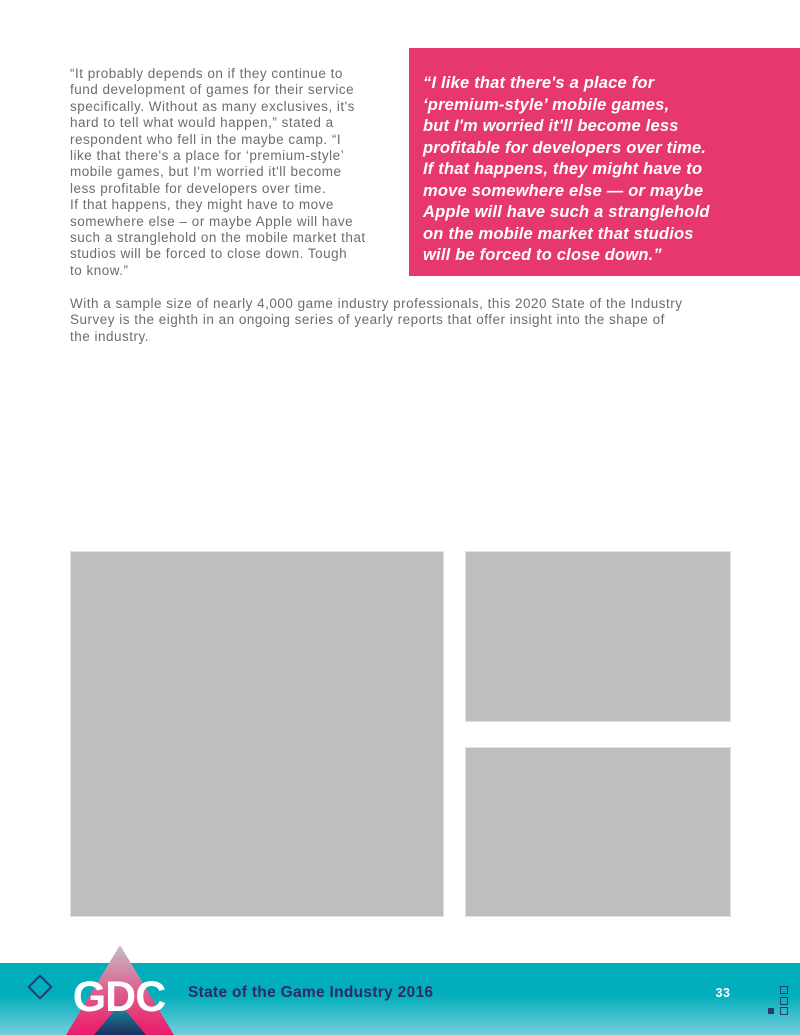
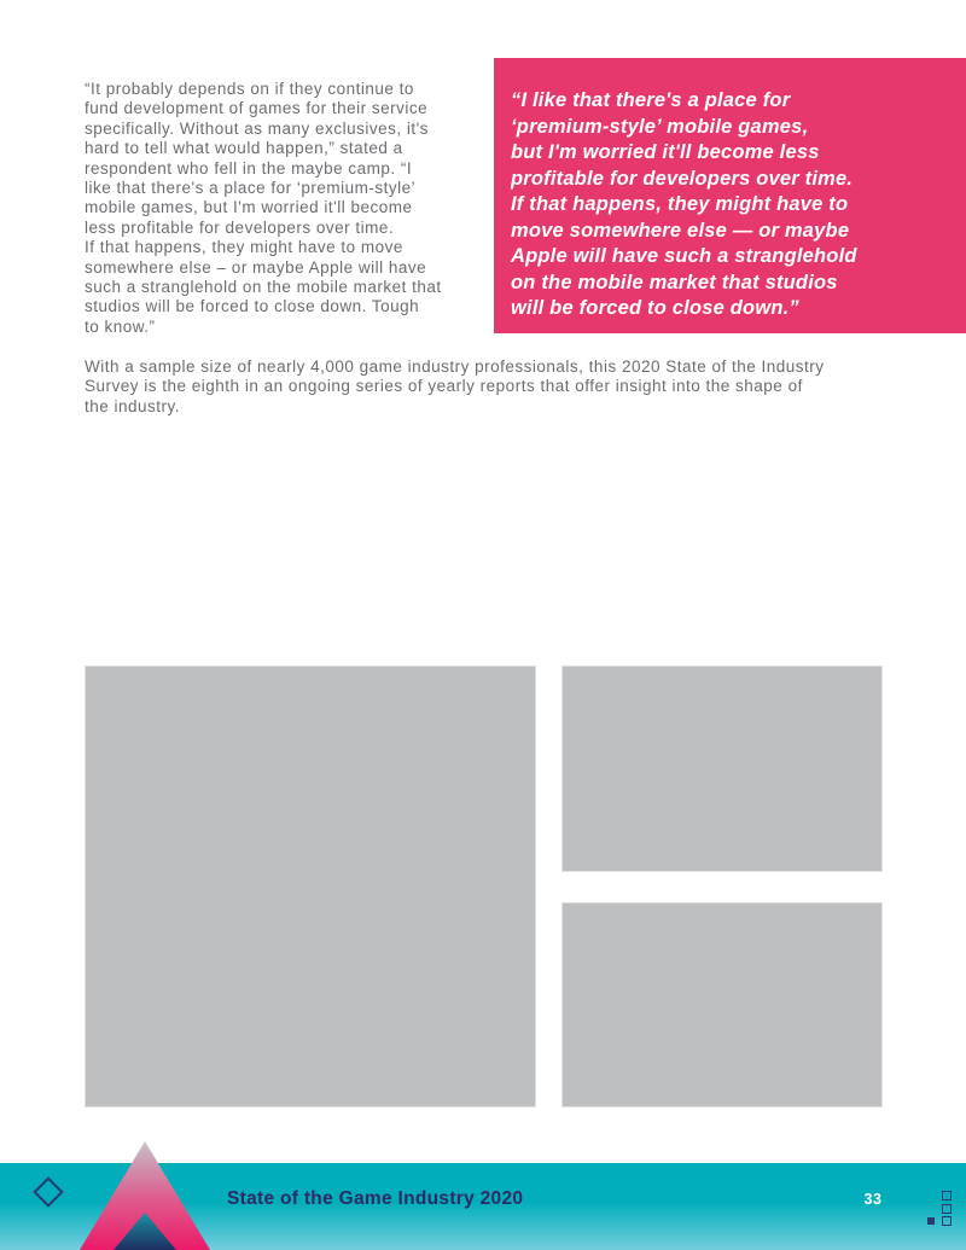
  “It probably depends on if they continue to
  fund development of games for their service
  specifically. Without as many exclusives, it's
  hard to tell what would happen,” stated a
  respondent who fell in the maybe camp. “I
  like that there's a place for ‘premium-style’
  mobile games, but I'm worried it'll become
  less profitable for developers over time.
  If that happens, they might have to move
  somewhere else – or maybe Apple will have
  such a stranglehold on the mobile market that
  studios will be forced to close down. Tough
  to know.”
  “I like that there's a place for
  ‘premium-style’ mobile games,
  but I'm worried it'll become less
  profitable for developers over time.
  If that happens, they might have to
  move somewhere else — or maybe
  Apple will have such a stranglehold
  on the mobile market that studios
  will be forced to close down.”
  With a sample size of nearly 4,000 game industry professionals, this 2020 State of the Industry
  Survey is the eighth in an ongoing series of yearly reports that offer insight into the shape of
  the industry.
- GDC
- State of the Game Industry 2016
+ State of the Game Industry 2020
  33
